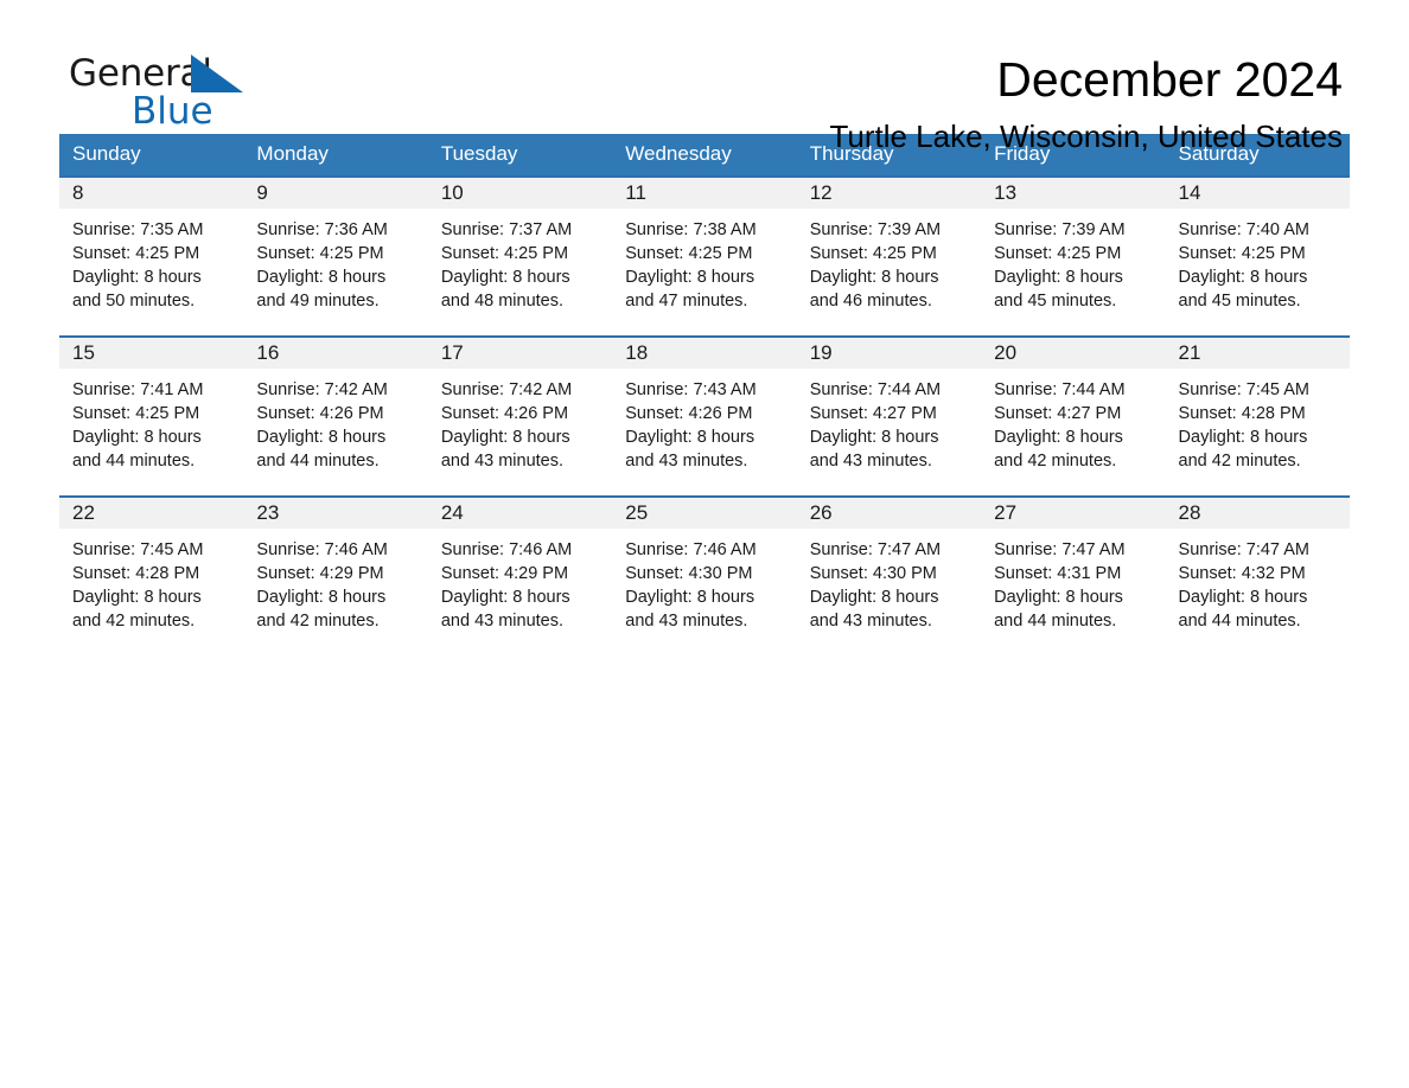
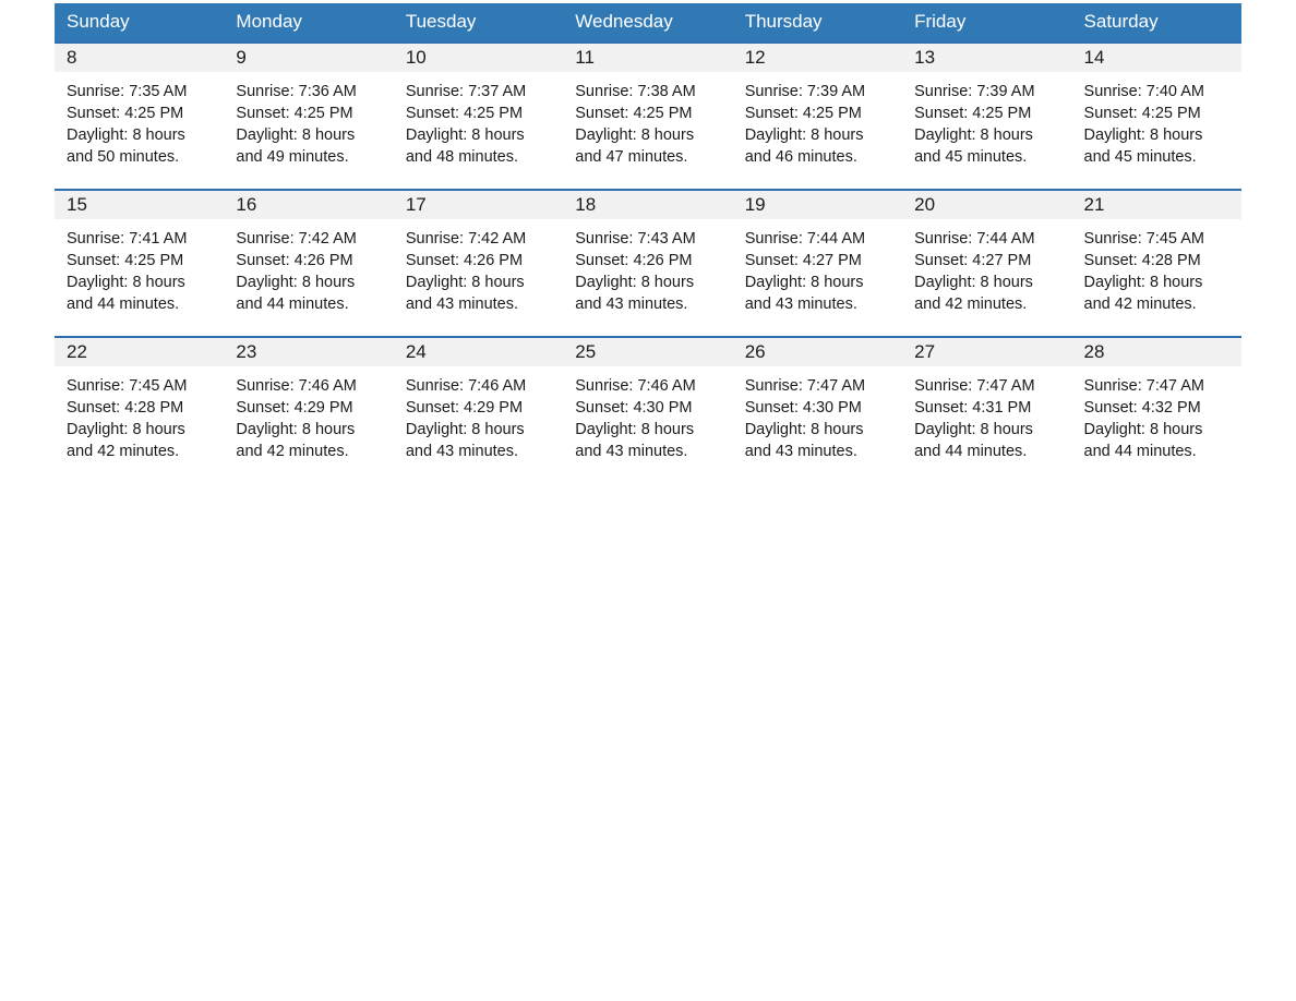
- General
- Blue
- December 2024
- Turtle Lake, Wisconsin, United States
  Sunday	Monday	Tuesday	Wednesday	Thursday	Friday	Saturday
  8Sunrise: 7:35 AMSunset: 4:25 PMDaylight: 8 hoursand 50 minutes.	9Sunrise: 7:36 AMSunset: 4:25 PMDaylight: 8 hoursand 49 minutes.	10Sunrise: 7:37 AMSunset: 4:25 PMDaylight: 8 hoursand 48 minutes.	11Sunrise: 7:38 AMSunset: 4:25 PMDaylight: 8 hoursand 47 minutes.	12Sunrise: 7:39 AMSunset: 4:25 PMDaylight: 8 hoursand 46 minutes.	13Sunrise: 7:39 AMSunset: 4:25 PMDaylight: 8 hoursand 45 minutes.	14Sunrise: 7:40 AMSunset: 4:25 PMDaylight: 8 hoursand 45 minutes.
  15Sunrise: 7:41 AMSunset: 4:25 PMDaylight: 8 hoursand 44 minutes.	16Sunrise: 7:42 AMSunset: 4:26 PMDaylight: 8 hoursand 44 minutes.	17Sunrise: 7:42 AMSunset: 4:26 PMDaylight: 8 hoursand 43 minutes.	18Sunrise: 7:43 AMSunset: 4:26 PMDaylight: 8 hoursand 43 minutes.	19Sunrise: 7:44 AMSunset: 4:27 PMDaylight: 8 hoursand 43 minutes.	20Sunrise: 7:44 AMSunset: 4:27 PMDaylight: 8 hoursand 42 minutes.	21Sunrise: 7:45 AMSunset: 4:28 PMDaylight: 8 hoursand 42 minutes.
  22Sunrise: 7:45 AMSunset: 4:28 PMDaylight: 8 hoursand 42 minutes.	23Sunrise: 7:46 AMSunset: 4:29 PMDaylight: 8 hoursand 42 minutes.	24Sunrise: 7:46 AMSunset: 4:29 PMDaylight: 8 hoursand 43 minutes.	25Sunrise: 7:46 AMSunset: 4:30 PMDaylight: 8 hoursand 43 minutes.	26Sunrise: 7:47 AMSunset: 4:30 PMDaylight: 8 hoursand 43 minutes.	27Sunrise: 7:47 AMSunset: 4:31 PMDaylight: 8 hoursand 44 minutes.	28Sunrise: 7:47 AMSunset: 4:32 PMDaylight: 8 hoursand 44 minutes.
